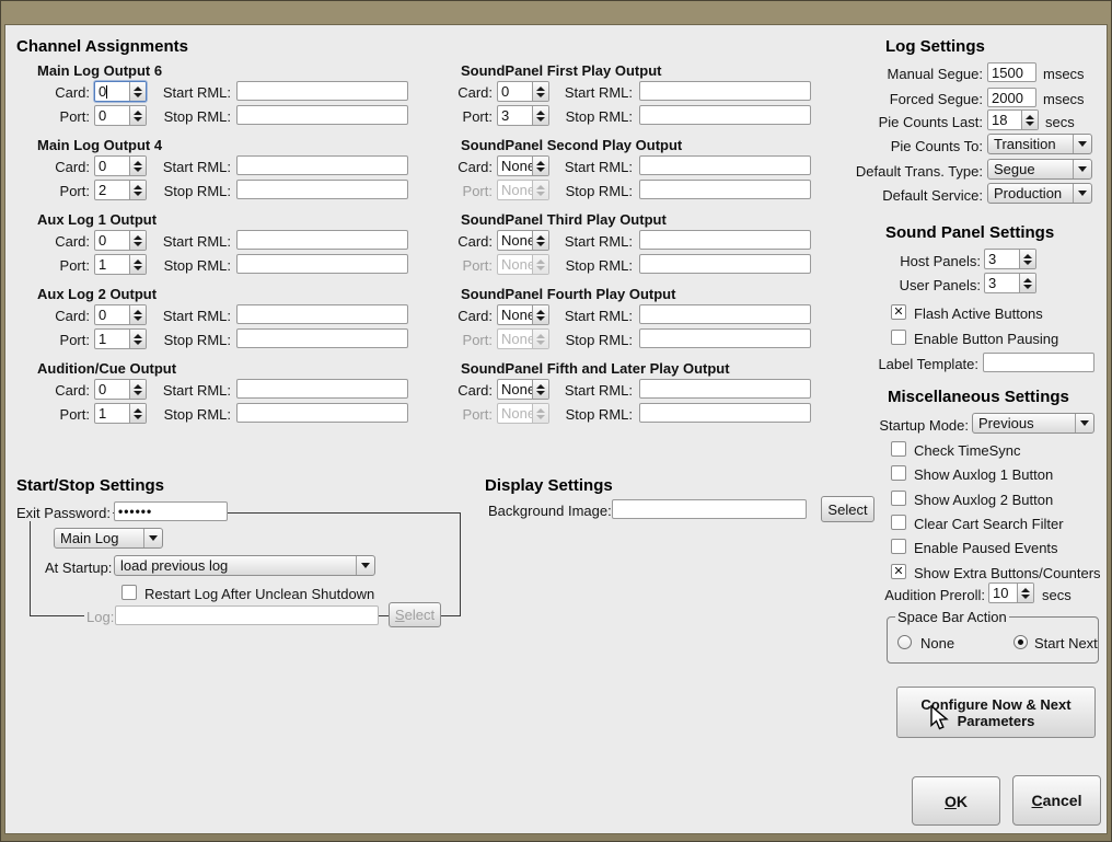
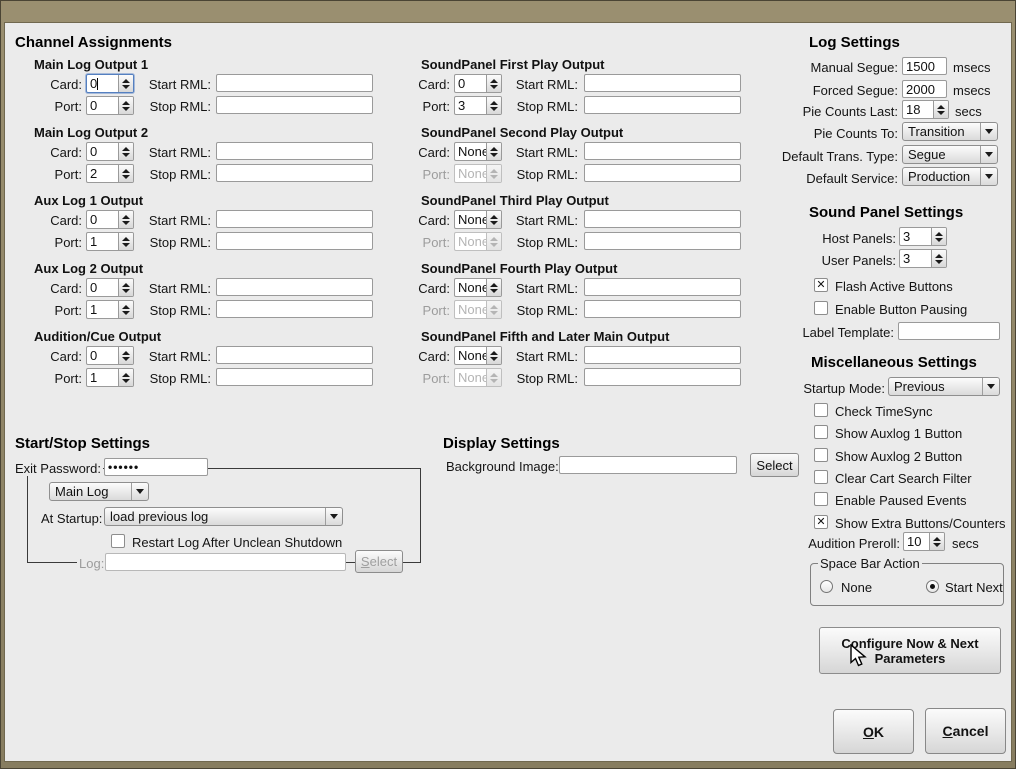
  Channel Assignments
- Main Log Output 6
+ Main Log Output 1
  Card:
  0
  Start RML:
  Port:
  0
  Stop RML:
- Main Log Output 4
+ Main Log Output 2
  Card:
  0
  Start RML:
  Port:
  2
  Stop RML:
  Aux Log 1 Output
  Card:
  0
  Start RML:
  Port:
  1
  Stop RML:
  Aux Log 2 Output
  Card:
  0
  Start RML:
  Port:
  1
  Stop RML:
  Audition/Cue Output
  Card:
  0
  Start RML:
  Port:
  1
  Stop RML:
  SoundPanel First Play Output
  Card:
  0
  Start RML:
  Port:
  3
  Stop RML:
  SoundPanel Second Play Output
  Card:
  Non
  Start RML:
  Port:
  Non
  Stop RML:
  SoundPanel Third Play Output
  Card:
  Non
  Start RML:
  Port:
  Non
  Stop RML:
  SoundPanel Fourth Play Output
  Card:
  Non
  Start RML:
  Port:
  Non
  Stop RML:
- SoundPanel Fifth and Later Play Output
+ SoundPanel Fifth and Later Main Output
  Card:
  Non
  Start RML:
  Port:
  Non
  Stop RML:
  Log Settings
  Manual Segue:
  1500
  msecs
  Forced Segue:
  2000
  msecs
  Pie Counts Last:
  18
  secs
  Pie Counts To:
  Transition
  Default Trans. Type:
  Segue
  Default Service:
  Production
  Sound Panel Settings
  Host Panels:
  3
  User Panels:
  3
  Flash Active Buttons
  Enable Button Pausing
  Label Template:
  Miscellaneous Settings
  Startup Mode:
  Previous
  Check TimeSync
  Show Auxlog 1 Button
  Show Auxlog 2 Button
  Clear Cart Search Filter
  Enable Paused Events
  Show Extra Buttons/Counters
  Audition Preroll:
  10
  secs
  Space Bar Action
  None
  Start Next
  Configure Now & Next Parameters
  Start/Stop Settings
  Exit Password:
  ••••••
  Main Log
  At Startup:
  load previous log
  Restart Log After Unclean Shutdown
  Log:
  Select
  Display Settings
  Background Image:
  Select
  OK
  Cancel
